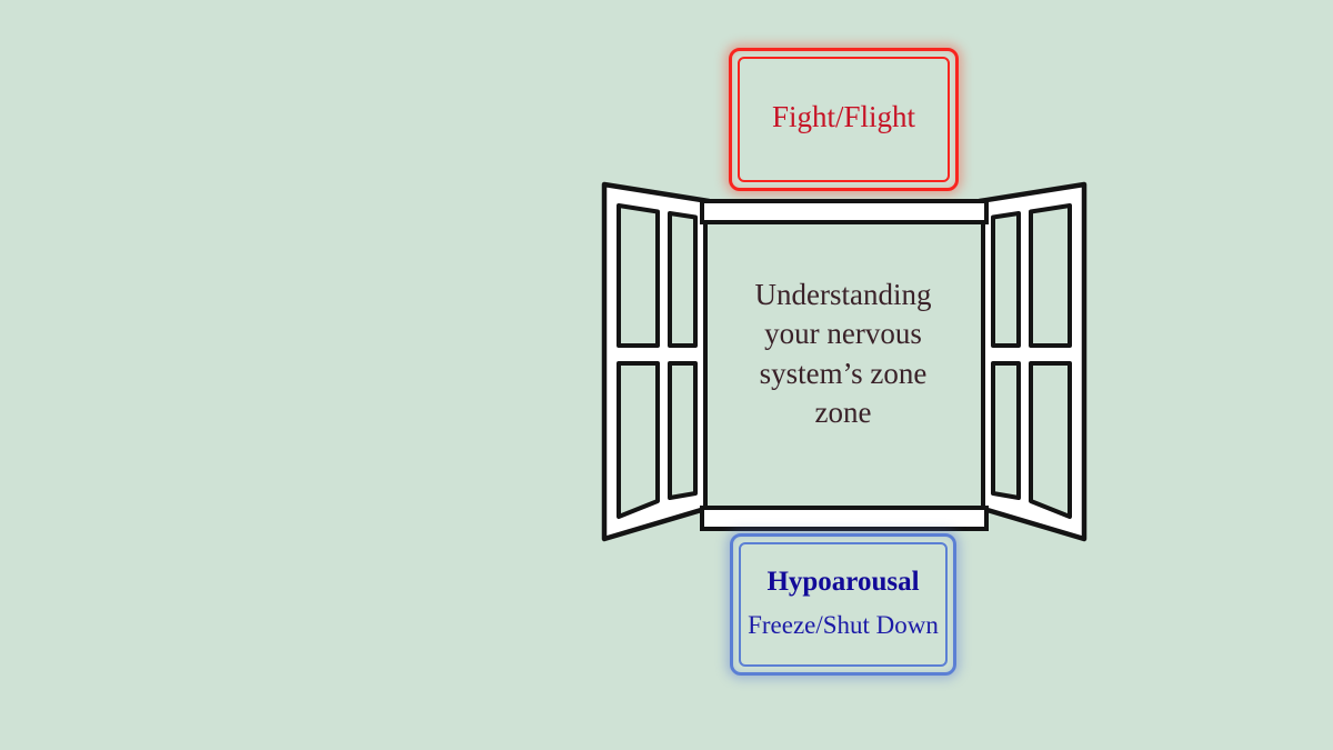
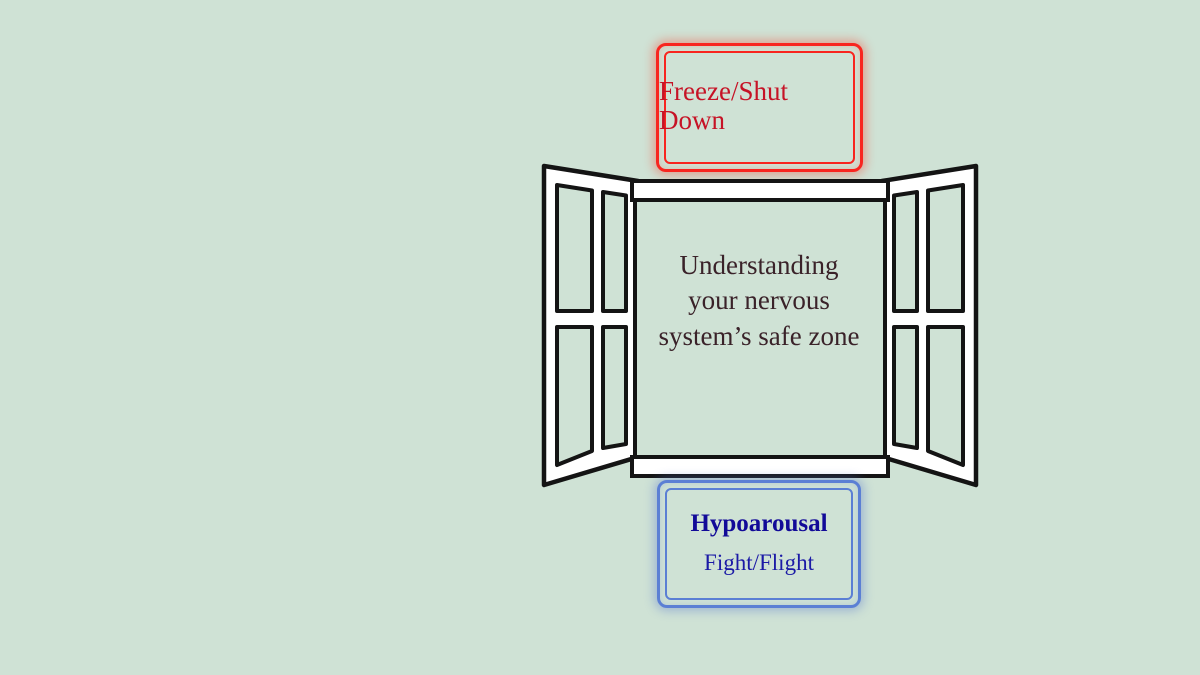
- Fight/Flight
+ Freeze/Shut Down
- Understanding your nervous system’s zone zone
+ Understanding your nervous system’s safe zone
  Hypoarousal
- Freeze/Shut Down
+ Fight/Flight
